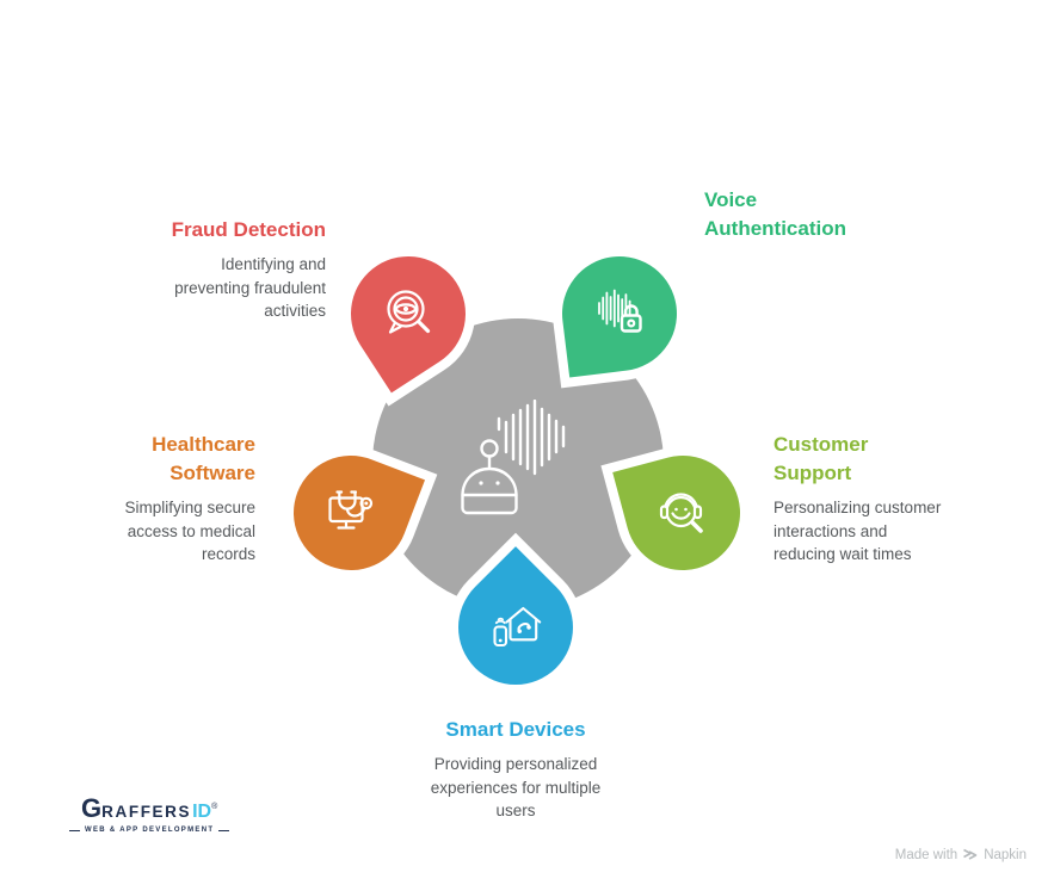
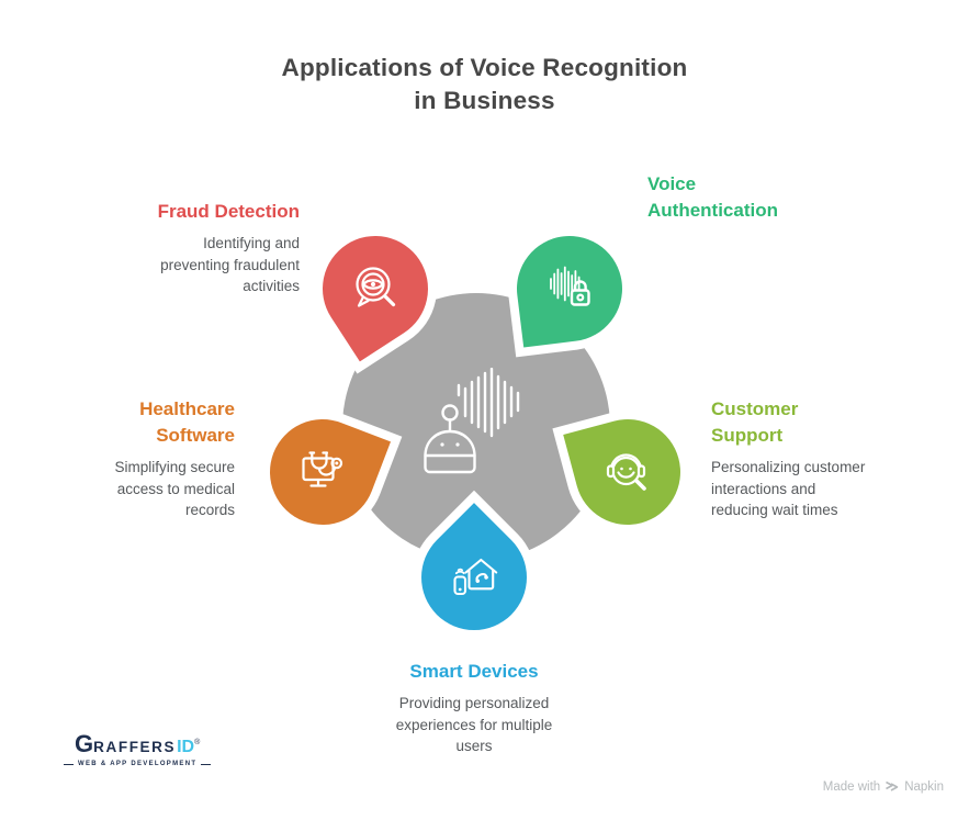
+ Applications of Voice Recognition
+ in Business
  Fraud Detection
  Identifying and
  preventing fraudulent
  activities
  Voice
  Authentication
  Healthcare
  Software
  Simplifying secure
  access to medical
  records
  Customer
  Support
  Personalizing customer
  interactions and
  reducing wait times
  Smart Devices
  Providing personalized
  experiences for multiple
  users
  G
  RAFFERS
  ID
  Made with
  Napkin
